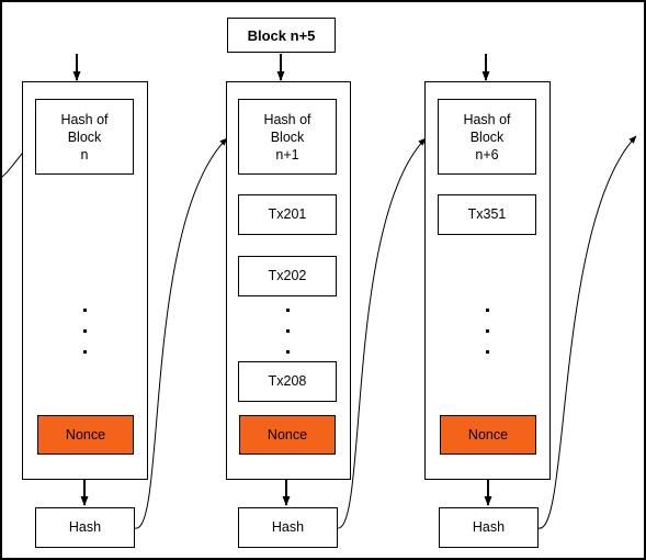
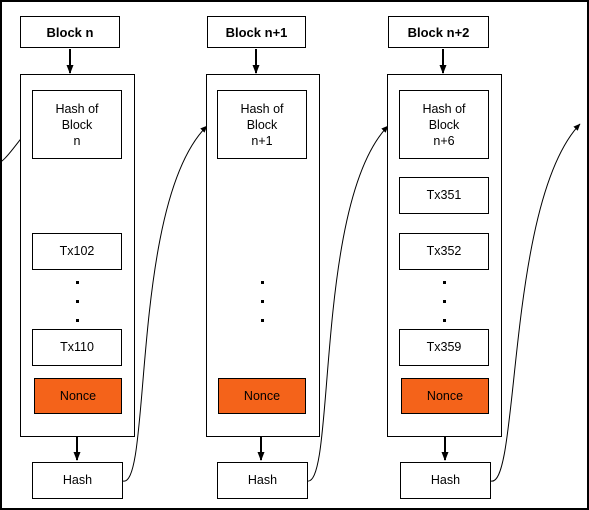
+ Block n
  Hash of
  Block
  n
+ Tx102
+ Tx110
  Nonce
  Hash
- Block n+5
+ Block n+1
  Hash of
  Block
  n+1
- Tx201
- Tx202
- Tx208
  Nonce
  Hash
+ Block n+2
  Hash of
  Block
  n+6
  Tx351
+ Tx352
+ Tx359
  Nonce
  Hash
